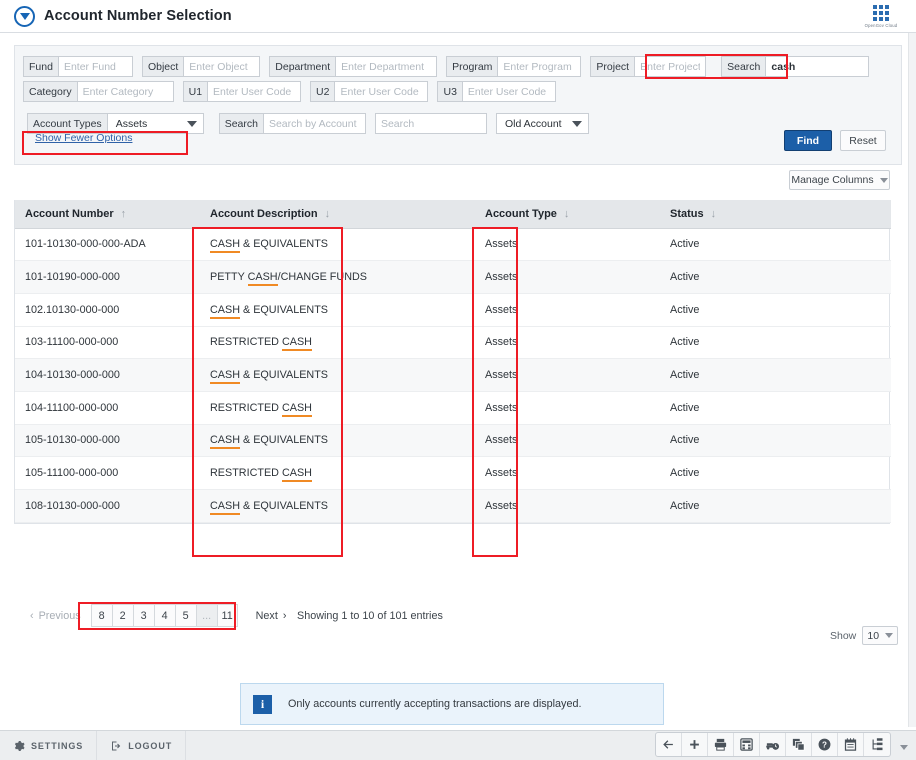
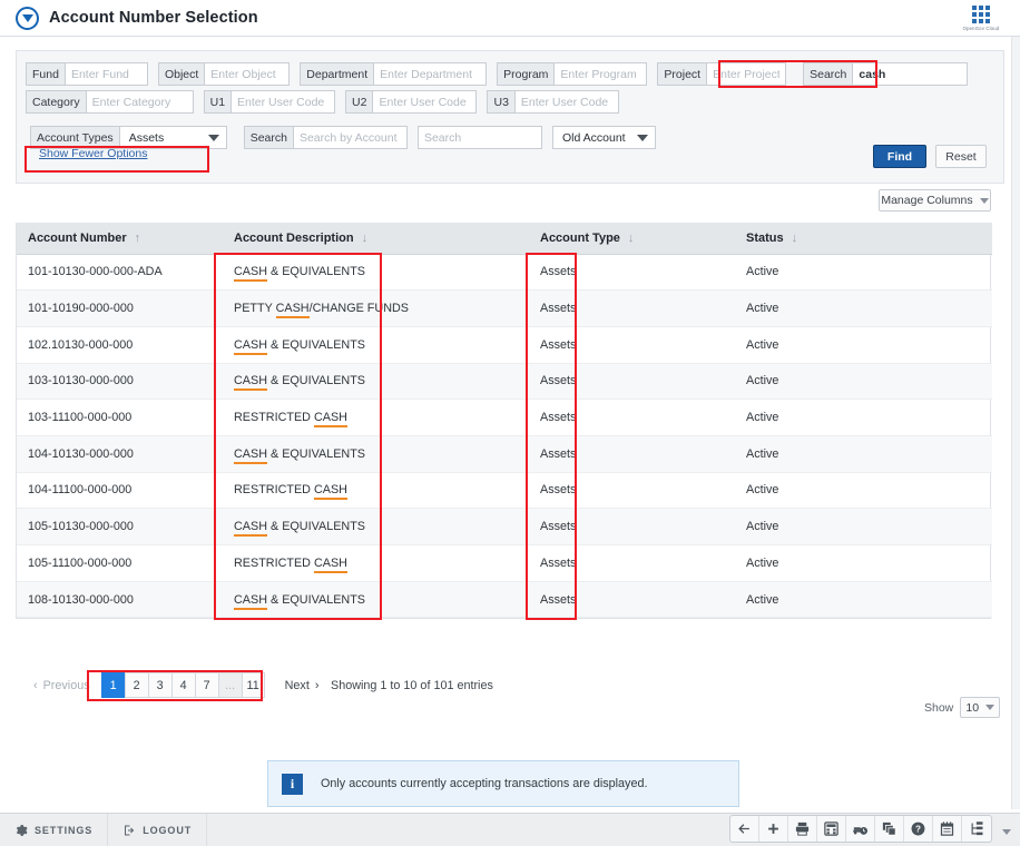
  Account Number Selection
  Fund
  Enter Fund
  Object
  Enter Object
  Department
  Enter Department
  Program
  Enter Program
  Project
  Enter Project
  Search
  cash
  Show Fewer Options
  Category
  Enter Category
  U1
  Enter User Code
  U2
  Enter User Code
  U3
  Enter User Code
  Account Types
  Assets
  Search
  Search by Account
  Search
  Old Account
  Find
  Reset
  Manage Columns
  Account Number ↑	Account Description ↓	Account Type ↓	Status ↓
  101-10130-000-000-ADA	CASH & EQUIVALENTS	Assets	Active
  101-10190-000-000	PETTY CASH/CHANGE FUNDS	Assets	Active
  102.10130-000-000	CASH & EQUIVALENTS	Assets	Active
+ 103-10130-000-000	CASH & EQUIVALENTS	Assets	Active
  103-11100-000-000	RESTRICTED CASH	Assets	Active
  104-10130-000-000	CASH & EQUIVALENTS	Assets	Active
  104-11100-000-000	RESTRICTED CASH	Assets	Active
  105-10130-000-000	CASH & EQUIVALENTS	Assets	Active
  105-11100-000-000	RESTRICTED CASH	Assets	Active
  108-10130-000-000	CASH & EQUIVALENTS	Assets	Active
  ‹
  Previous
- 8
+ 1
  2
  3
  4
- 5
+ 7
  ...
  11
  Next
  ›
  Showing 1 to 10 of 101 entries
  Show
  10
  i
  Only accounts currently accepting transactions are displayed.
  SETTINGS
  LOGOUT
  ?
